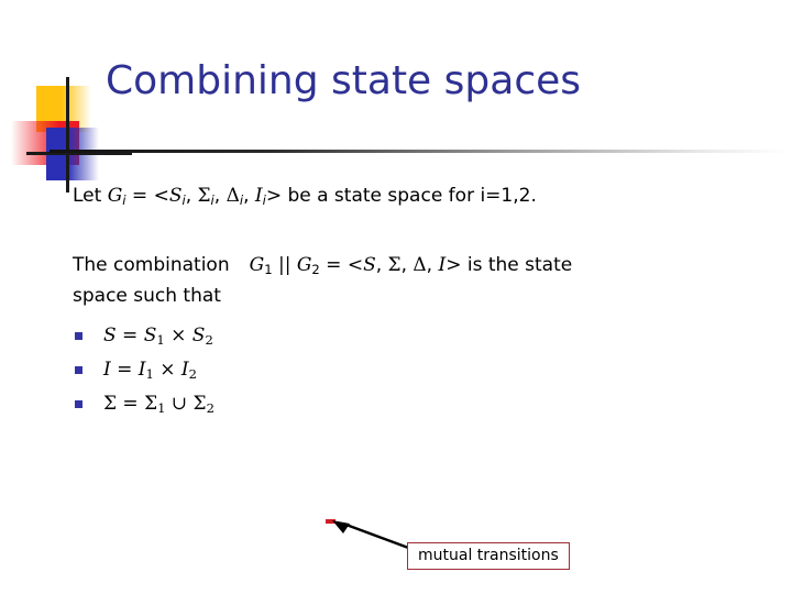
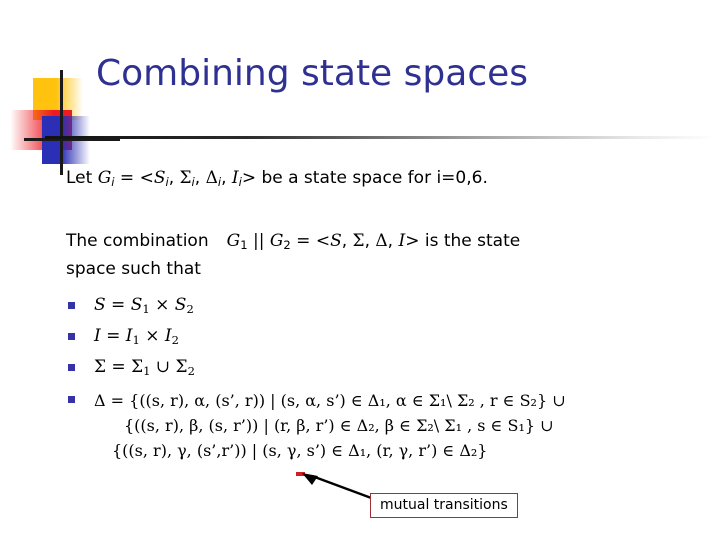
  Combining state spaces
- Let Gi = <Si, Σi, Δi, Ii> be a state space for i=1,2.
+ Let Gi = <Si, Σi, Δi, Ii> be a state space for i=0,6.
  The combination G1 || G2 = <S, Σ, Δ, I> is the state
  space such that
  S = S1 × S2
  I = I1 × I2
  Σ = Σ1 ∪ Σ2
+ Δ = {((s, r), α, (s’, r)) | (s, α, s’) ∈ Δ₁, α ∈ Σ₁\ Σ₂ , r ∈ S₂} ∪
+ {((s, r), β, (s, r’)) | (r, β, r’) ∈ Δ₂, β ∈ Σ₂\ Σ₁ , s ∈ S₁} ∪
+ {((s, r), γ, (s’,r’)) | (s, γ, s’) ∈ Δ₁, (r, γ, r’) ∈ Δ₂}
  mutual transitions
